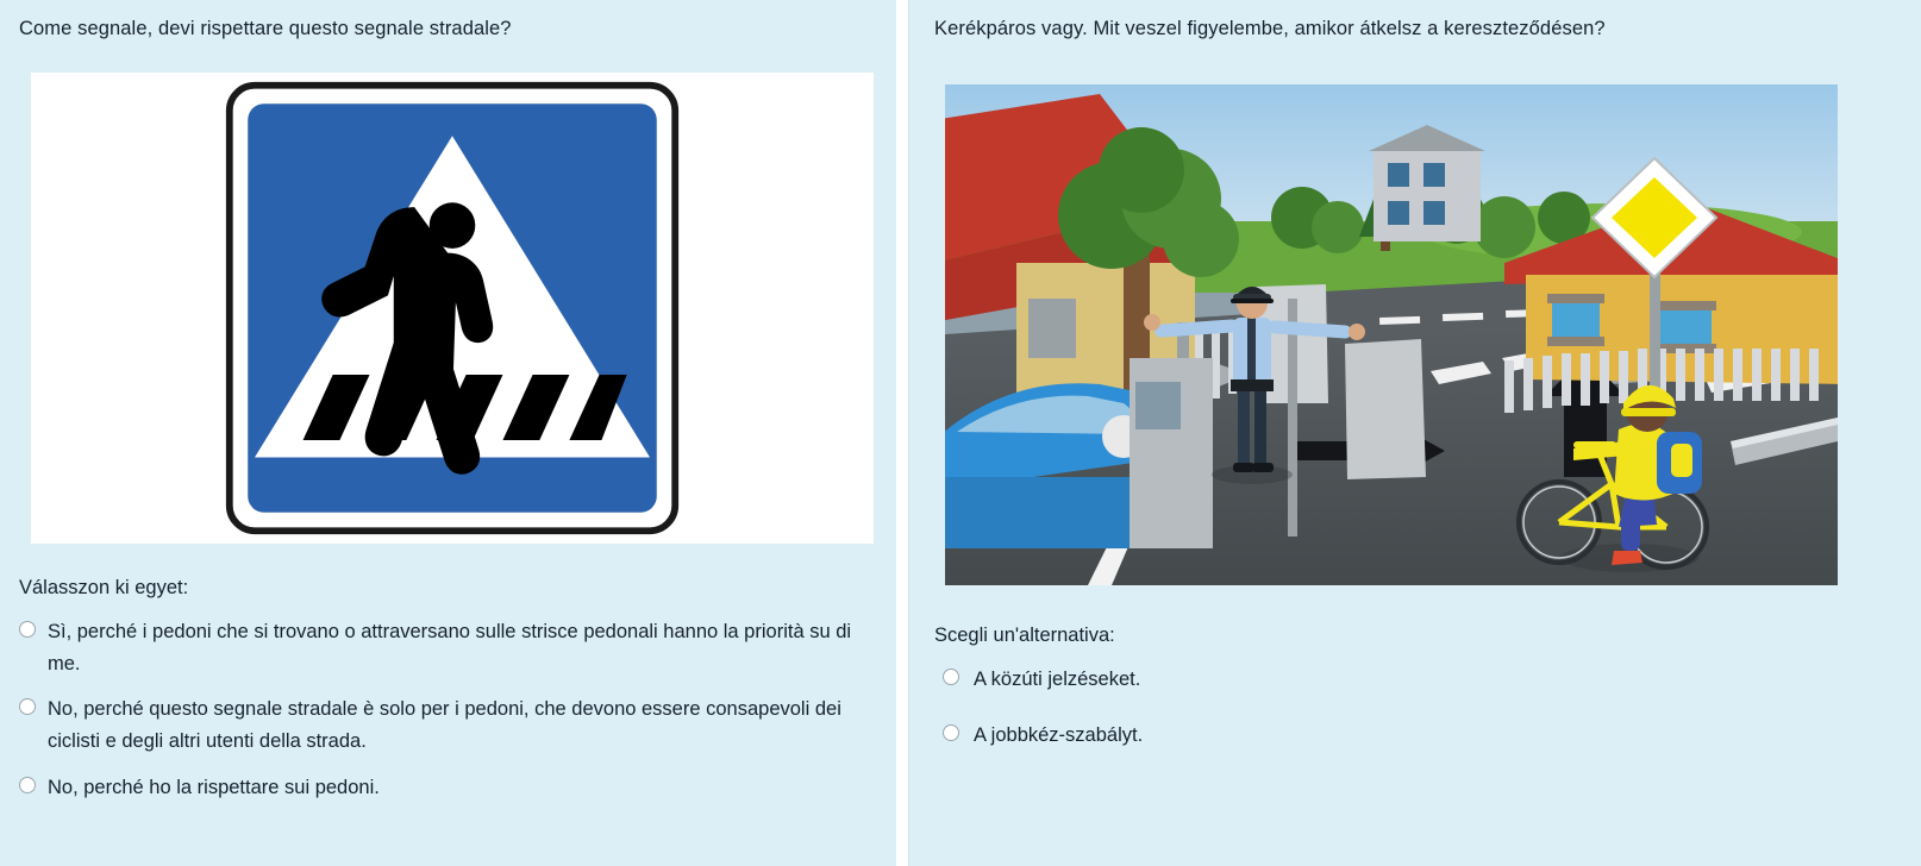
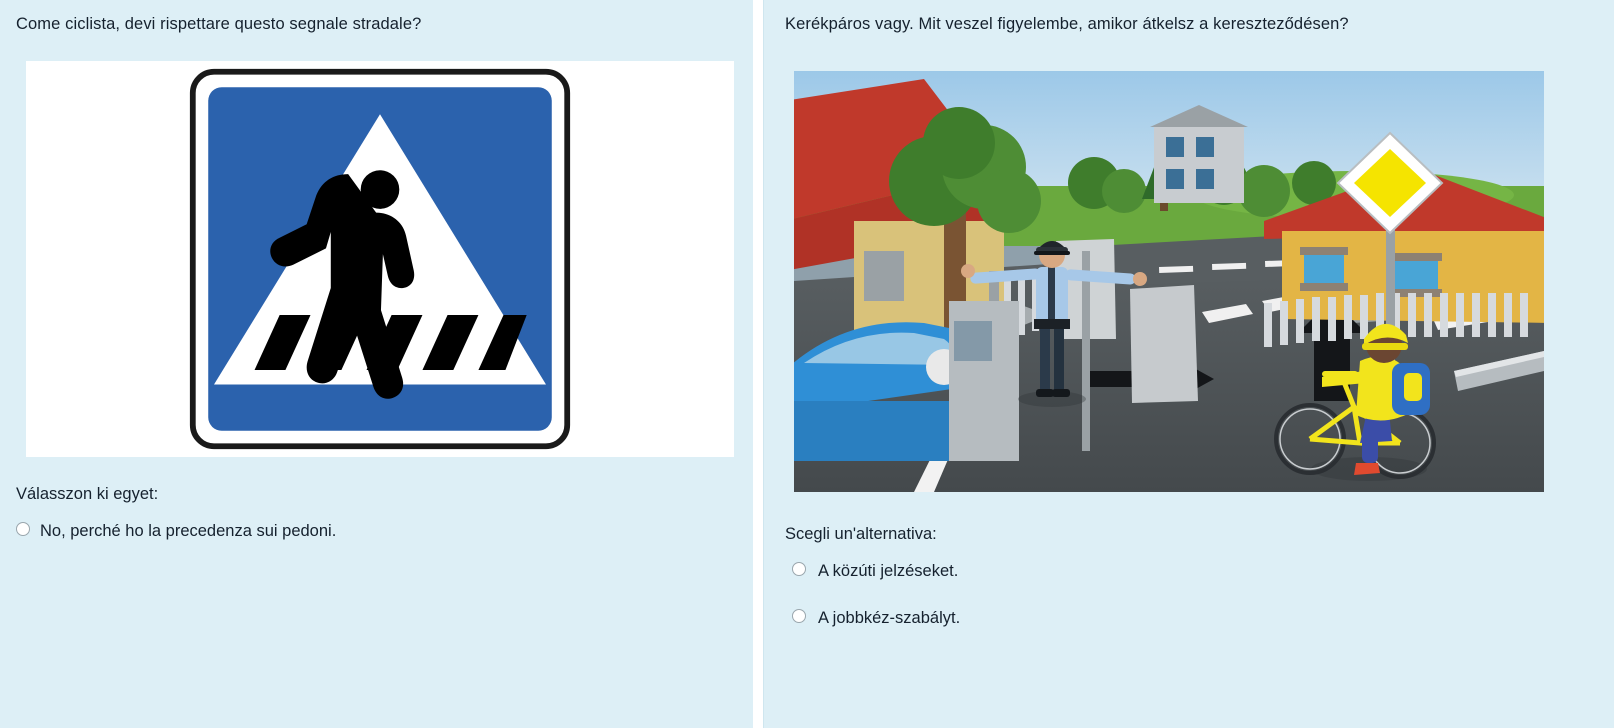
- Come segnale, devi rispettare questo segnale stradale?
+ Come ciclista, devi rispettare questo segnale stradale?
  Válasszon ki egyet:
- Sì, perché i pedoni che si trovano o attraversano sulle strisce pedonali hanno la priorità su di me.
- No, perché questo segnale stradale è solo per i pedoni, che devono essere consapevoli dei ciclisti e degli altri utenti della strada.
- No, perché ho la rispettare sui pedoni.
+ No, perché ho la precedenza sui pedoni.
  Kerékpáros vagy. Mit veszel figyelembe, amikor átkelsz a kereszteződésen?
  Scegli un'alternativa:
  A közúti jelzéseket.
  A jobbkéz-szabályt.
